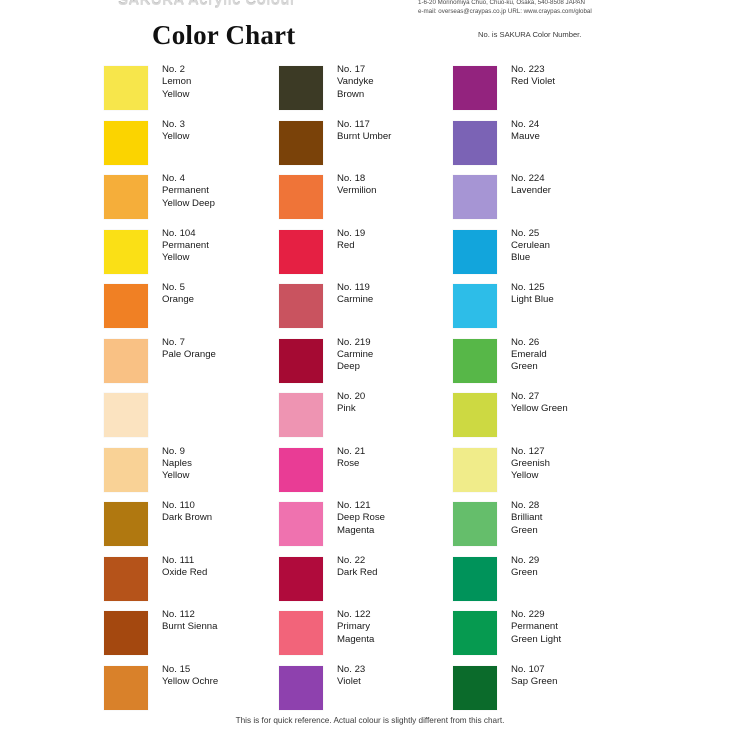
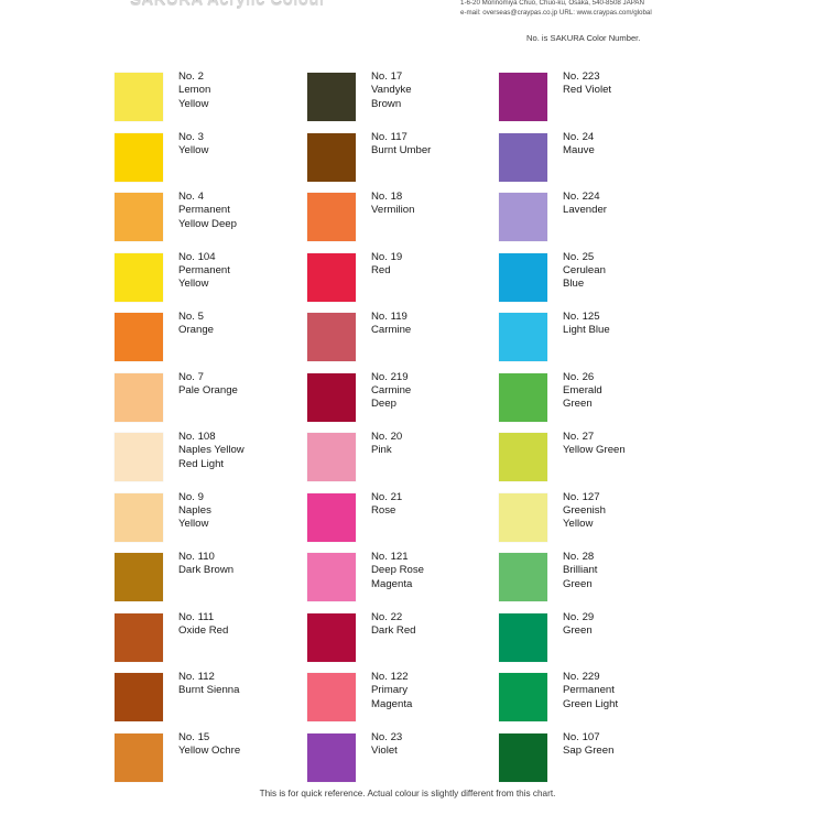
  SAKURA Acrylic Colour
- Color Chart
  No. is SAKURA Color Number.
  No. 2
  Lemon
  Yellow
  No. 3
  Yellow
  No. 4
  Permanent
  Yellow Deep
  No. 104
  Permanent
  Yellow
  No. 5
  Orange
  No. 7
  Pale Orange
+ No. 108
+ Naples Yellow
+ Red Light
  No. 9
  Naples
  Yellow
  No. 110
  Dark Brown
  No. 111
  Oxide Red
  No. 112
  Burnt Sienna
  No. 15
  Yellow Ochre
  No. 17
  Vandyke
  Brown
  No. 117
  Burnt Umber
  No. 18
  Vermilion
  No. 19
  Red
  No. 119
  Carmine
  No. 219
  Carmine
  Deep
  No. 20
  Pink
  No. 21
  Rose
  No. 121
  Deep Rose
  Magenta
  No. 22
  Dark Red
  No. 122
  Primary
  Magenta
  No. 23
  Violet
  No. 223
  Red Violet
  No. 24
  Mauve
  No. 224
  Lavender
  No. 25
  Cerulean
  Blue
  No. 125
  Light Blue
  No. 26
  Emerald
  Green
  No. 27
  Yellow Green
  No. 127
  Greenish
  Yellow
  No. 28
  Brilliant
  Green
  No. 29
  Green
  No. 229
  Permanent
  Green Light
  No. 107
  Sap Green
  This is for quick reference. Actual colour is slightly different from this chart.
